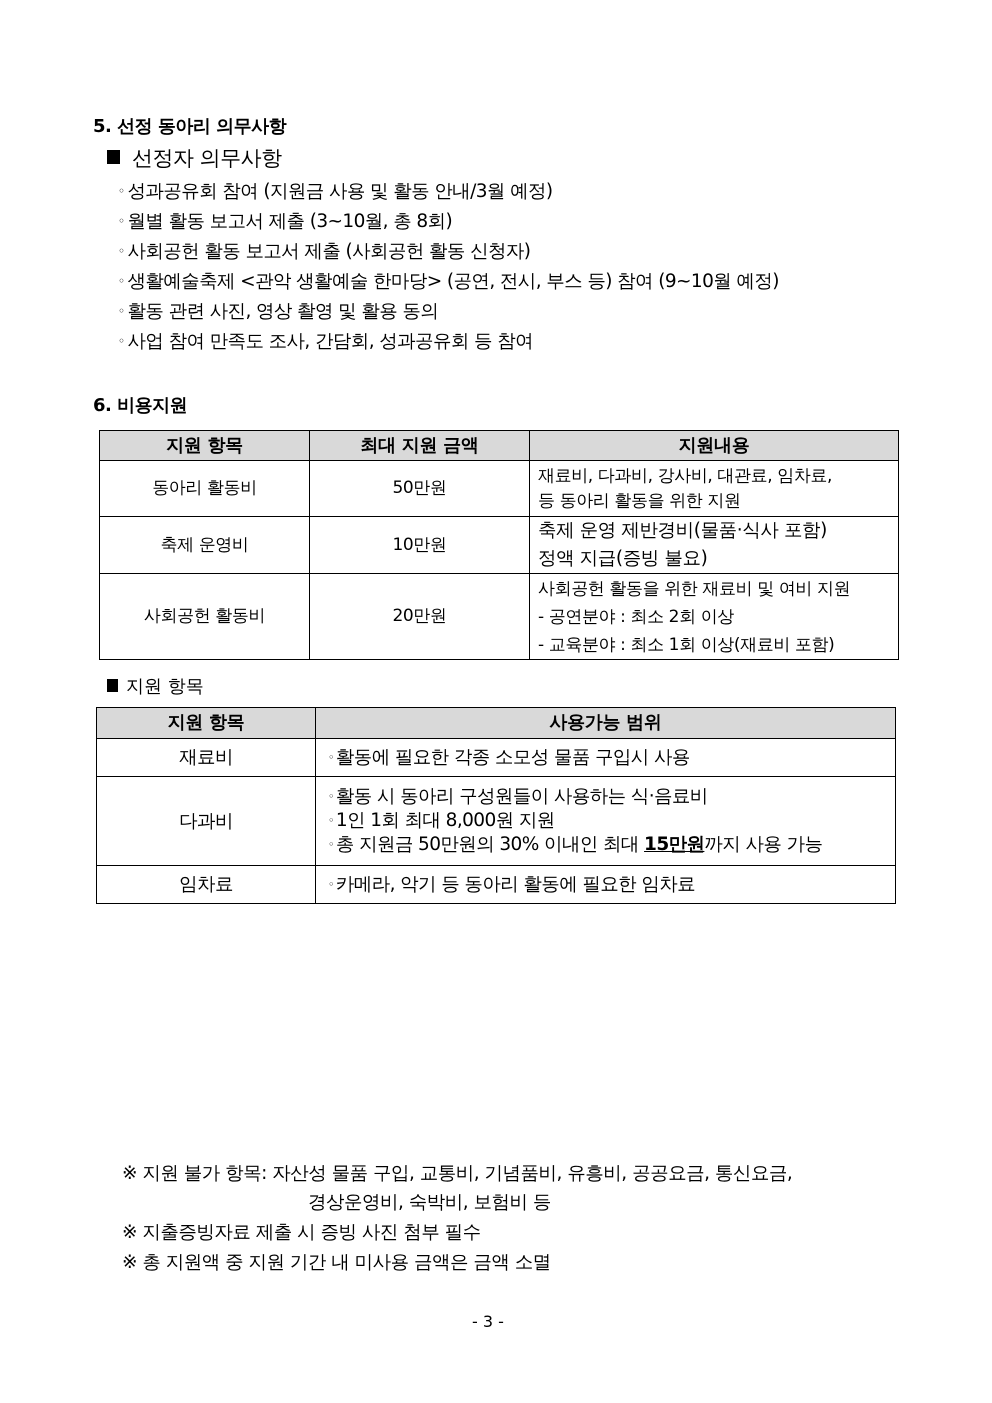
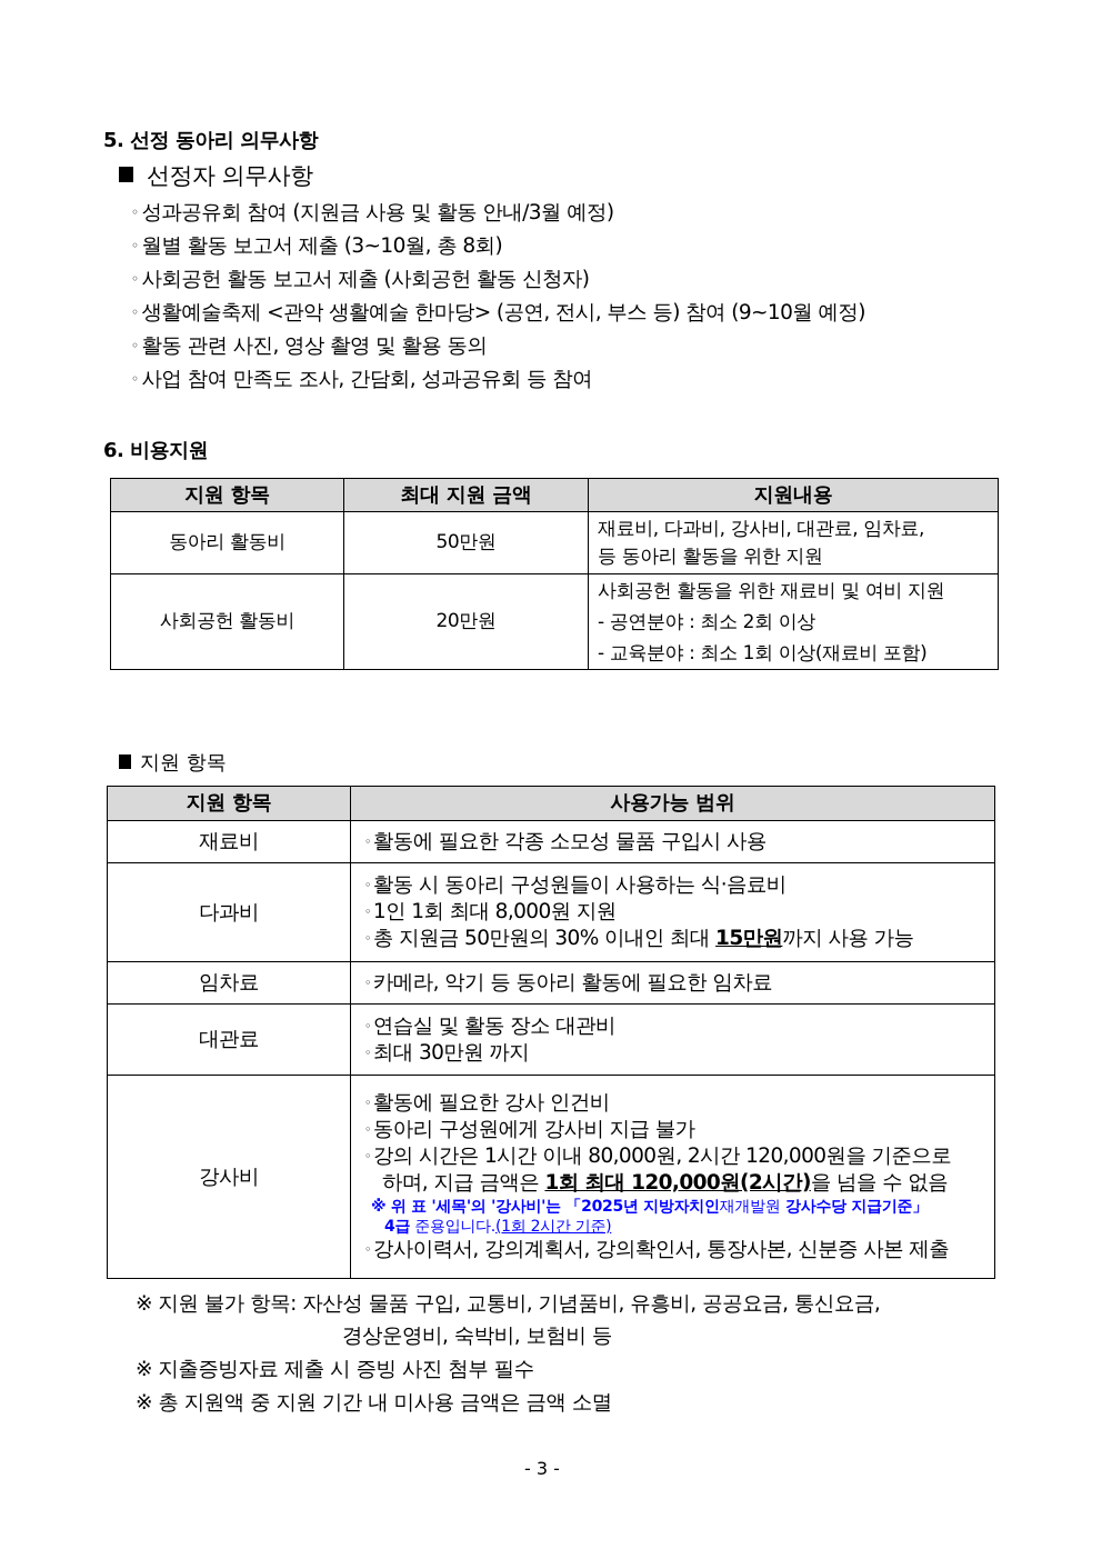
  5. 선정 동아리 의무사항
  선정자 의무사항
  ◦ 성과공유회 참여 (지원금 사용 및 활동 안내/3월 예정)
  ◦ 월별 활동 보고서 제출 (3~10월, 총 8회)
  ◦ 사회공헌 활동 보고서 제출 (사회공헌 활동 신청자)
  ◦ 생활예술축제 <관악 생활예술 한마당> (공연, 전시, 부스 등) 참여 (9~10월 예정)
  ◦ 활동 관련 사진, 영상 촬영 및 활용 동의
  ◦ 사업 참여 만족도 조사, 간담회, 성과공유회 등 참여
  6. 비용지원
  지원 항목	최대 지원 금액	지원내용
  동아리 활동비	50만원	재료비, 다과비, 강사비, 대관료, 임차료, 등 동아리 활동을 위한 지원
- 축제 운영비	10만원	축제 운영 제반경비(물품·식사 포함) 정액 지급(증빙 불요)
  사회공헌 활동비	20만원	사회공헌 활동을 위한 재료비 및 여비 지원 - 공연분야 : 최소 2회 이상 - 교육분야 : 최소 1회 이상(재료비 포함)
  지원 항목
  지원 항목	사용가능 범위
  재료비	◦ 활동에 필요한 각종 소모성 물품 구입시 사용
  다과비	◦ 활동 시 동아리 구성원들이 사용하는 식·음료비 ◦ 1인 1회 최대 8,000원 지원 ◦ 총 지원금 50만원의 30% 이내인 최대 15만원까지 사용 가능
  임차료	◦ 카메라, 악기 등 동아리 활동에 필요한 임차료
+ 대관료	◦ 연습실 및 활동 장소 대관비 ◦ 최대 30만원 까지
+ 강사비	◦ 활동에 필요한 강사 인건비 ◦ 동아리 구성원에게 강사비 지급 불가 ◦ 강의 시간은 1시간 이내 80,000원, 2시간 120,000원을 기준으로 하며, 지급 금액은 1회 최대 120,000원(2시간)을 넘을 수 없음 ※ 위 표 '세목'의 '강사비'는 「2025년 지방자치인재개발원 강사수당 지급기준」 4급 준용입니다.(1회 2시간 기준) ◦ 강사이력서, 강의계획서, 강의확인서, 통장사본, 신분증 사본 제출
  ※ 지원 불가 항목: 자산성 물품 구입, 교통비, 기념품비, 유흥비, 공공요금, 통신요금,
  경상운영비, 숙박비, 보험비 등
  ※ 지출증빙자료 제출 시 증빙 사진 첨부 필수
  ※ 총 지원액 중 지원 기간 내 미사용 금액은 금액 소멸
  - 3 -
